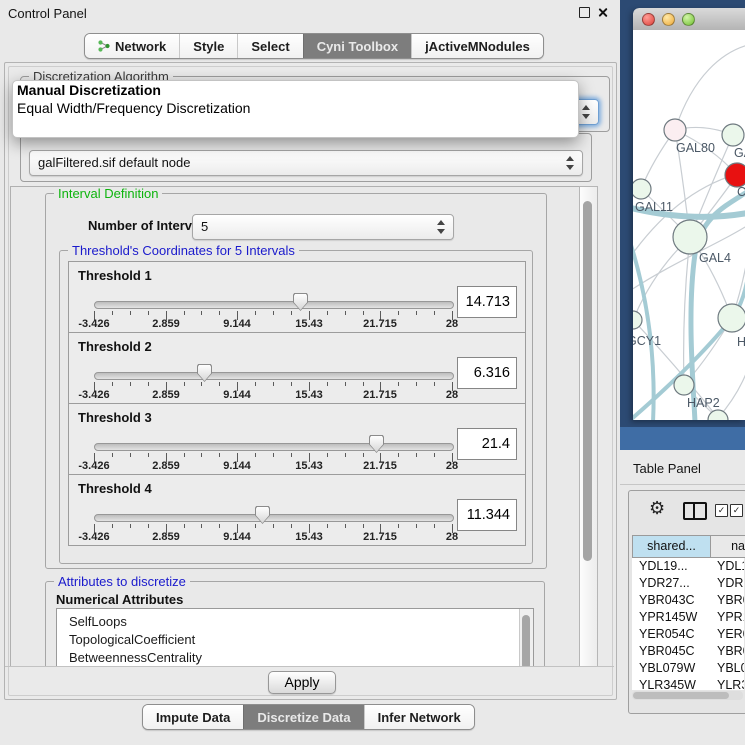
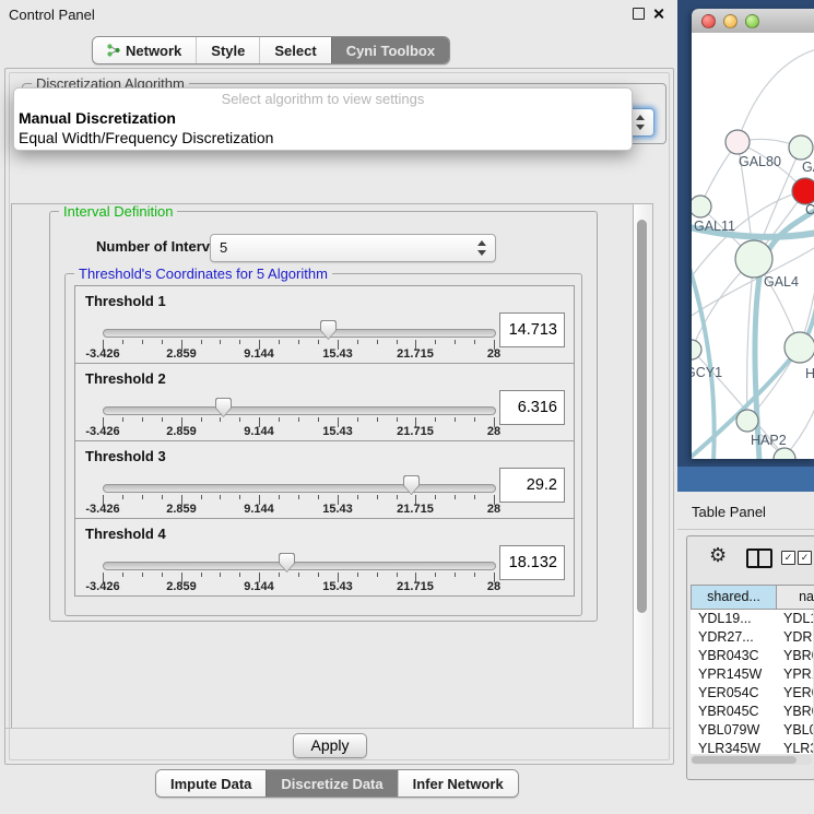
  Control Panel
  Network
  Style
  Select
  Cyni Toolbox
- jActiveMNodules
  Discretization Algorithm
+ Select algorithm to view settings
  Manual Discretization
  Equal Width/Frequency Discretization
- galFiltered.sif default node
  Interval Definition
  Number of Interv
  5
- Threshold's Coordinates for 5 Intervals
+ Threshold's Coordinates for 5 Algorithm
  Threshold 1
  -3.426
  2.859
  9.144
  15.43
  21.715
  28
  14.713
  Threshold 2
  -3.426
  2.859
  9.144
  15.43
  21.715
  28
  6.316
  Threshold 3
  -3.426
  2.859
  9.144
  15.43
  21.715
  28
- 21.4
+ 29.2
  Threshold 4
  -3.426
  2.859
  9.144
  15.43
  21.715
  28
- 11.344
+ 18.132
- Attributes to discretize
- Numerical Attributes
- SelfLoops
- TopologicalCoefficient
- BetweennessCentrality
  Apply
  Impute Data
  Discretize Data
  Infer Network
  GAL80
  C
  GAL11
  GAL4
  CY1
  H
  HAP2
  Table Panel
  ⚙
  shared...
  na
  YDL19...
  YDL
  YDR27...
  YDR
  YBR043C
  YBR
  YPR145W
  YPR
  YER054C
  YER
  YBR045C
  YBR
  YBL079W
  YBL
  YLR345W
  YLR
